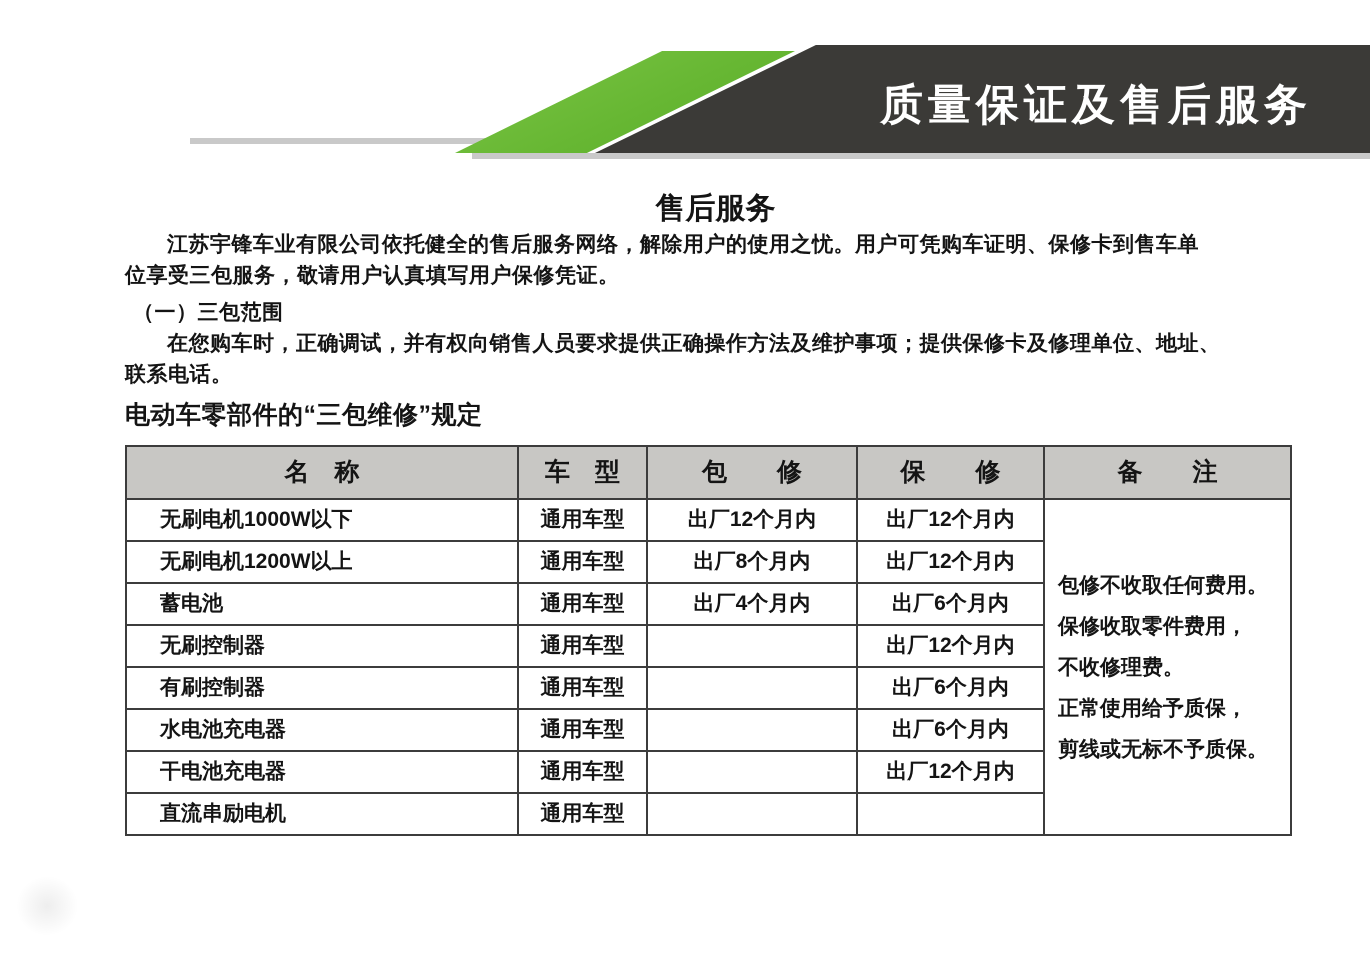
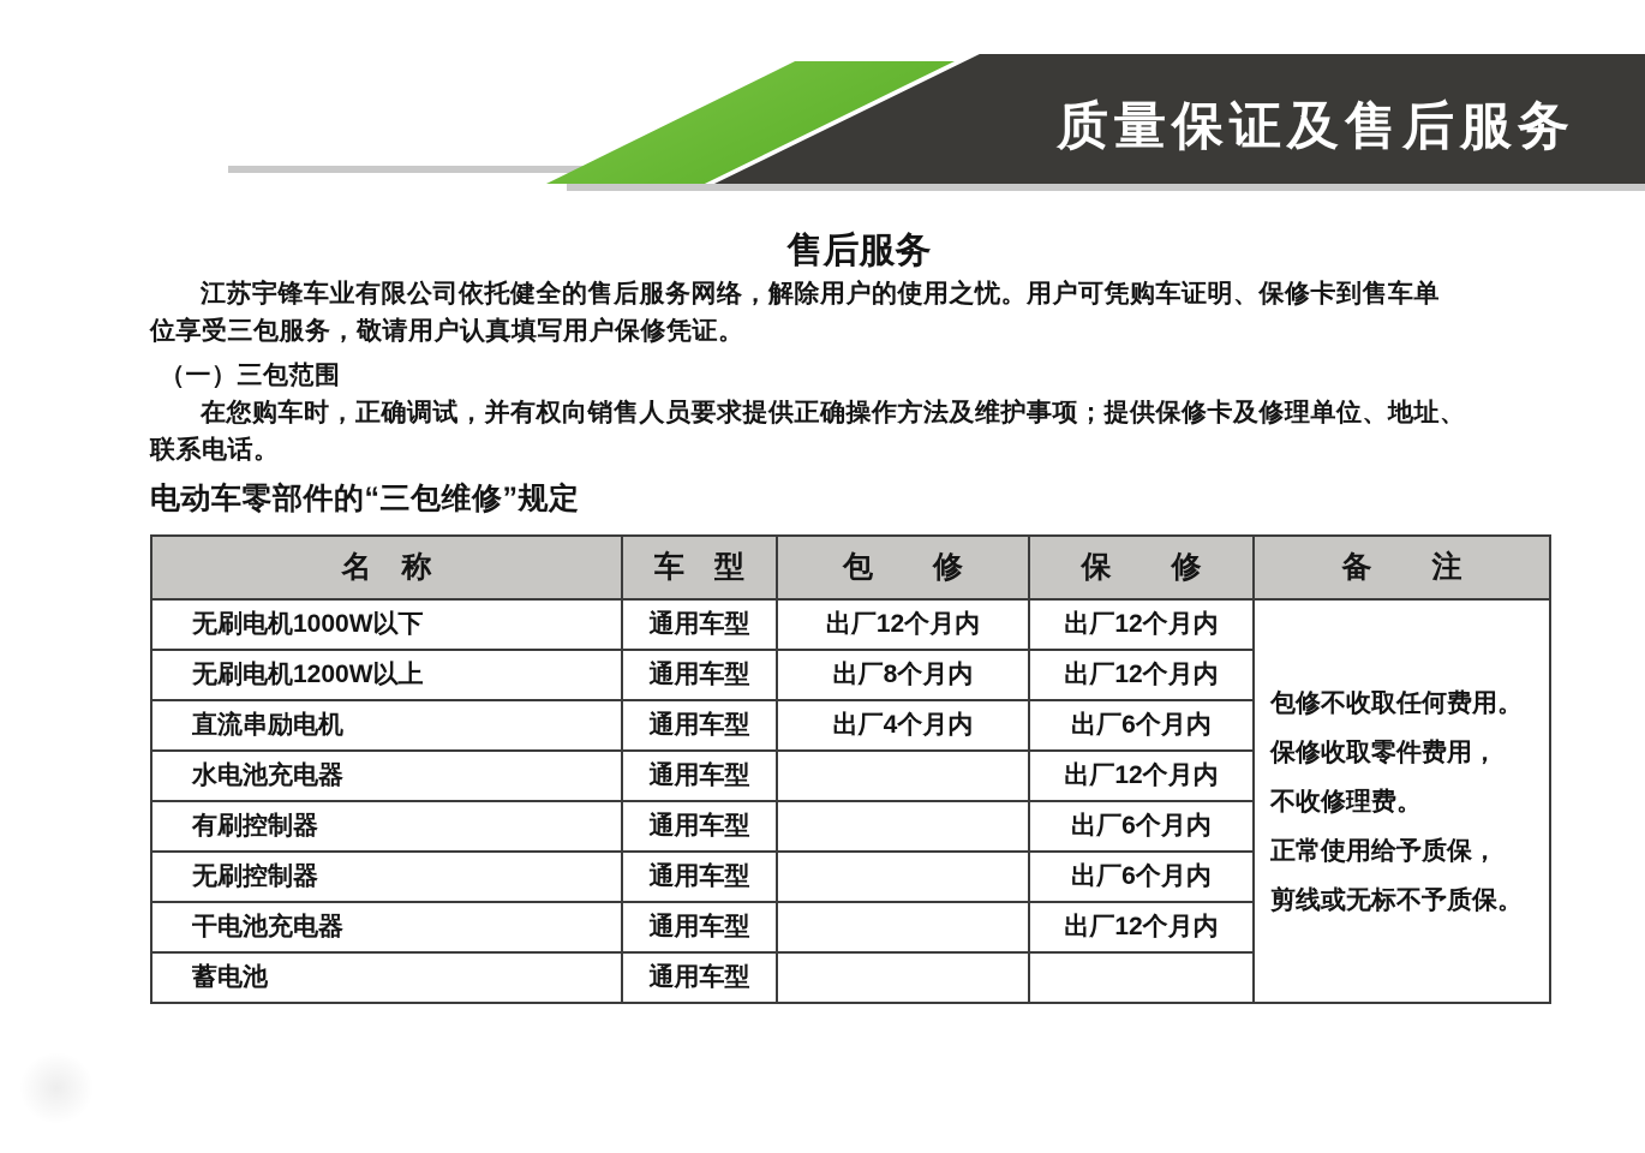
  质量保证及售后服务
  售后服务
  江苏宇锋车业有限公司依托健全的售后服务网络，解除用户的使用之忧。用户可凭购车证明、保修卡到售车单
  位享受三包服务，敬请用户认真填写用户保修凭证。
  （一）三包范围
  在您购车时，正确调试，并有权向销售人员要求提供正确操作方法及维护事项；提供保修卡及修理单位、地址、
  联系电话。
  电动车零部件的“三包维修”规定
  名 称	车 型	包 修	保 修	备 注
  无刷电机1000W以下	通用车型	出厂12个月内	出厂12个月内	包修不收取任何费用。 保修收取零件费用， 不收修理费。 正常使用给予质保， 剪线或无标不予质保。
  无刷电机1200W以上	通用车型	出厂8个月内	出厂12个月内
- 蓄电池	通用车型	出厂4个月内	出厂6个月内
+ 直流串励电机	通用车型	出厂4个月内	出厂6个月内
- 无刷控制器	通用车型		出厂12个月内
+ 水电池充电器	通用车型		出厂12个月内
  有刷控制器	通用车型		出厂6个月内
- 水电池充电器	通用车型		出厂6个月内
+ 无刷控制器	通用车型		出厂6个月内
  干电池充电器	通用车型		出厂12个月内
- 直流串励电机	通用车型
+ 蓄电池	通用车型
